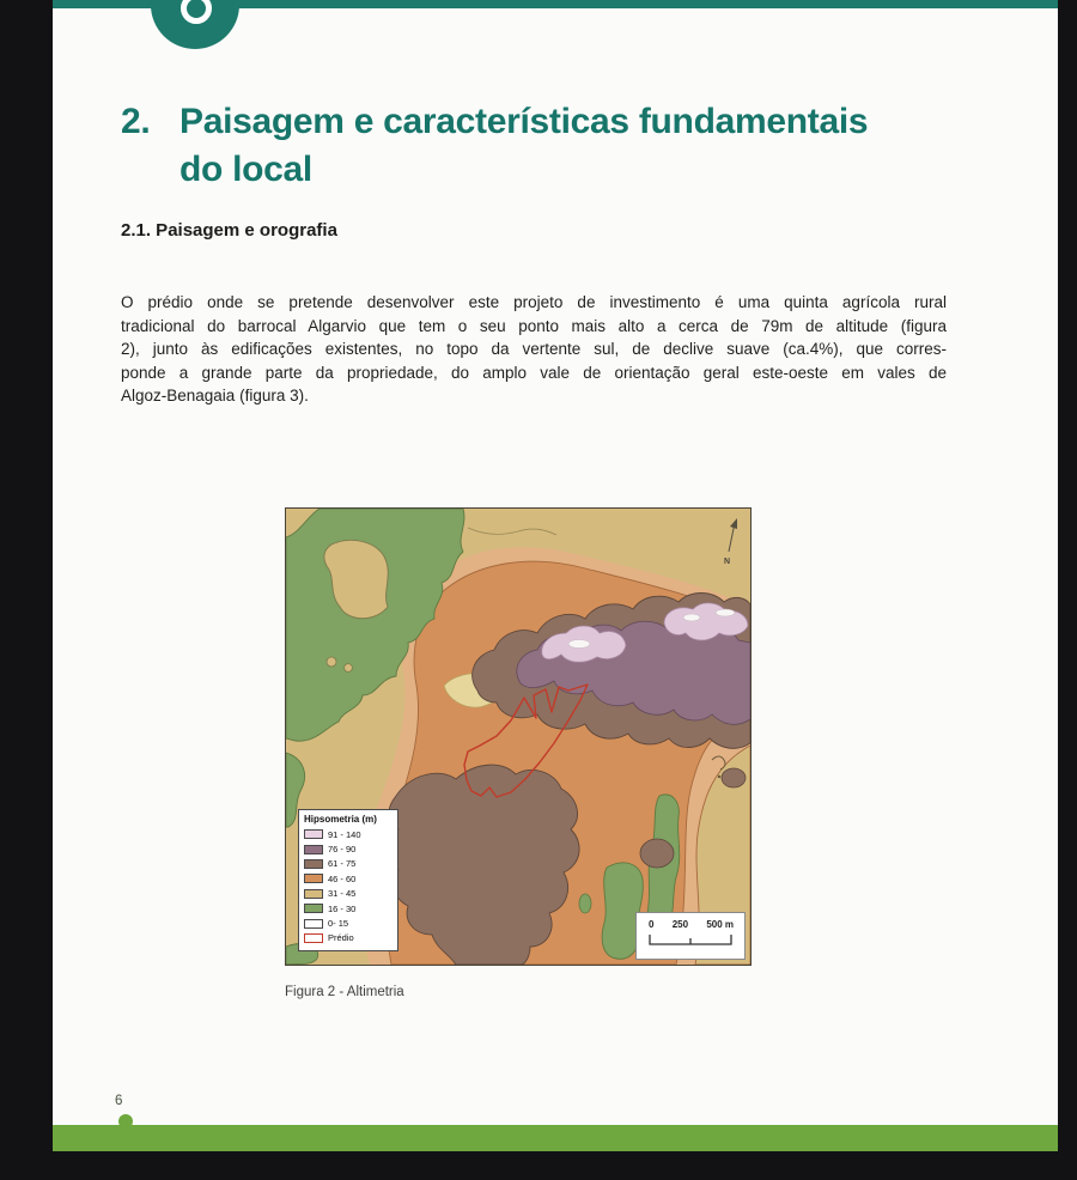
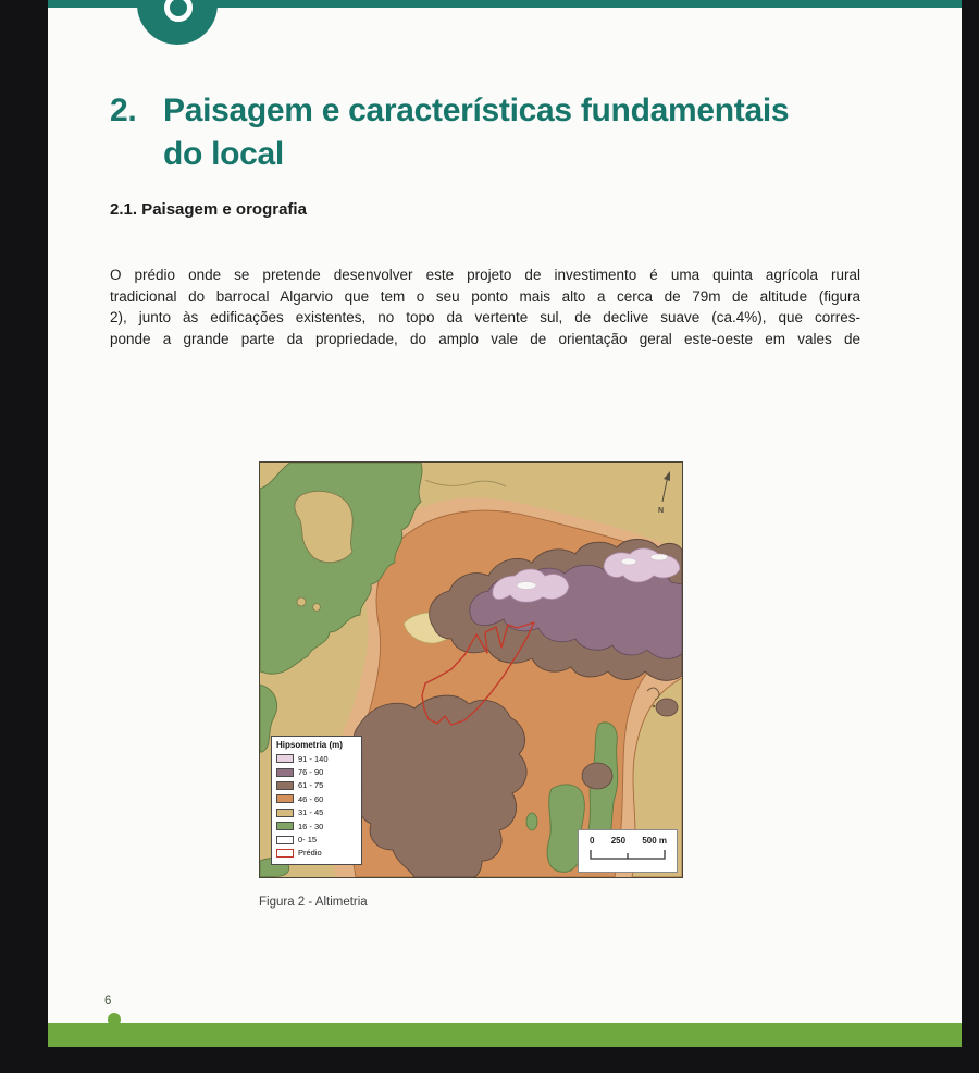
  2.
  Paisagem e características fundamentais
  do local
  2.1. Paisagem e orografia
  O prédio onde se pretende desenvolver este projeto de investimento é uma quinta agrícola rural
  tradicional do barrocal Algarvio que tem o seu ponto mais alto a cerca de 79m de altitude (figura
  2), junto às edificações existentes, no topo da vertente sul, de declive suave (ca.4%), que corres-
  ponde a grande parte da propriedade, do amplo vale de orientação geral este-oeste em vales de
- Algoz-Benagaia (figura 3).
  Hipsometria (m)
  91 - 140
  76 - 90
  61 - 75
  46 - 60
  31 - 45
  16 - 30
  0- 15
  Prédio
  0
  250
  500 m
  Figura 2 - Altimetria
  6
